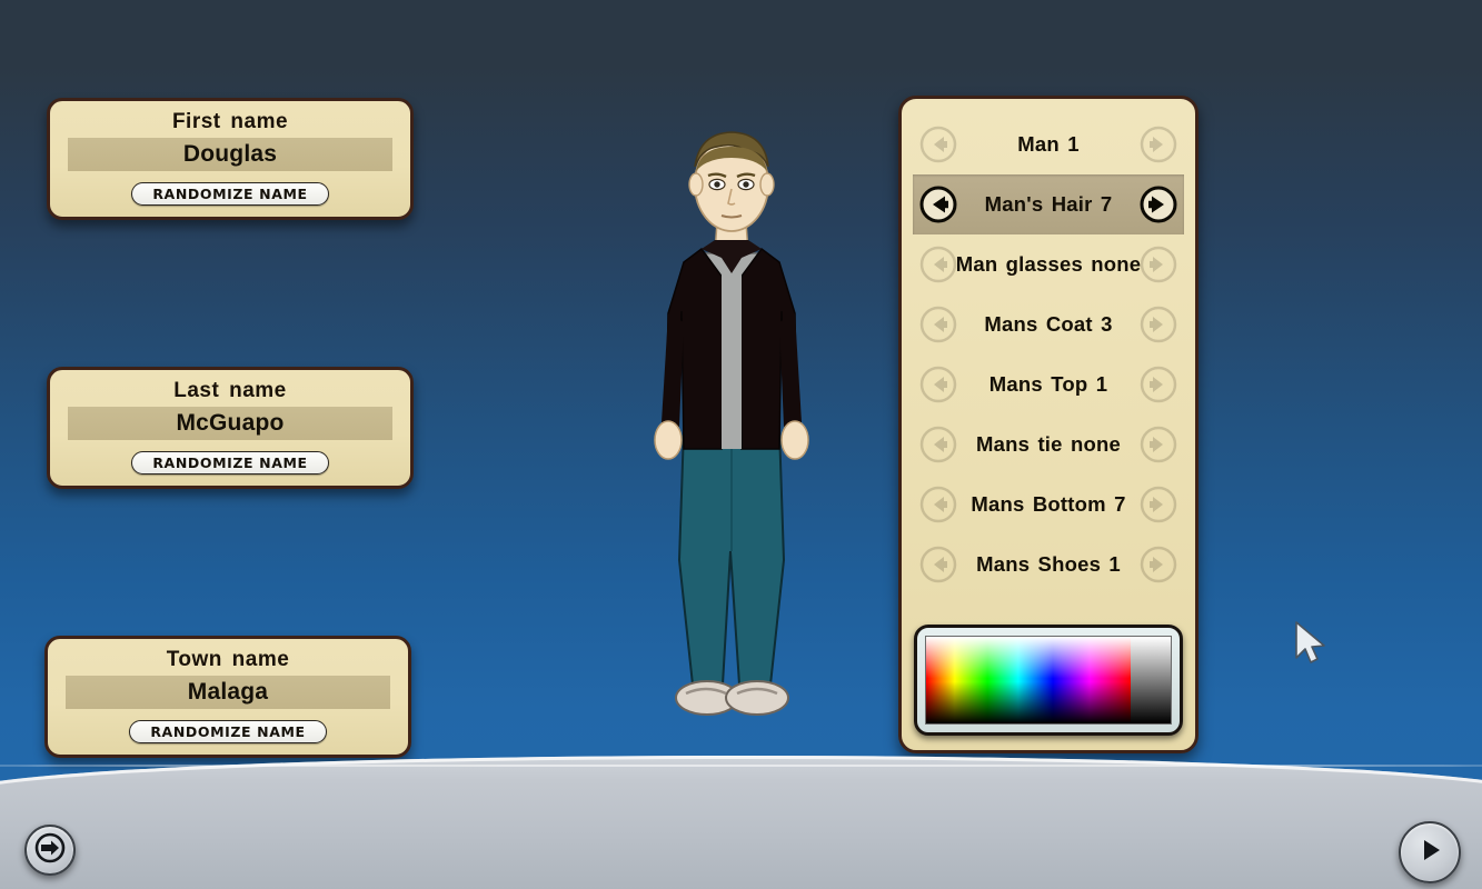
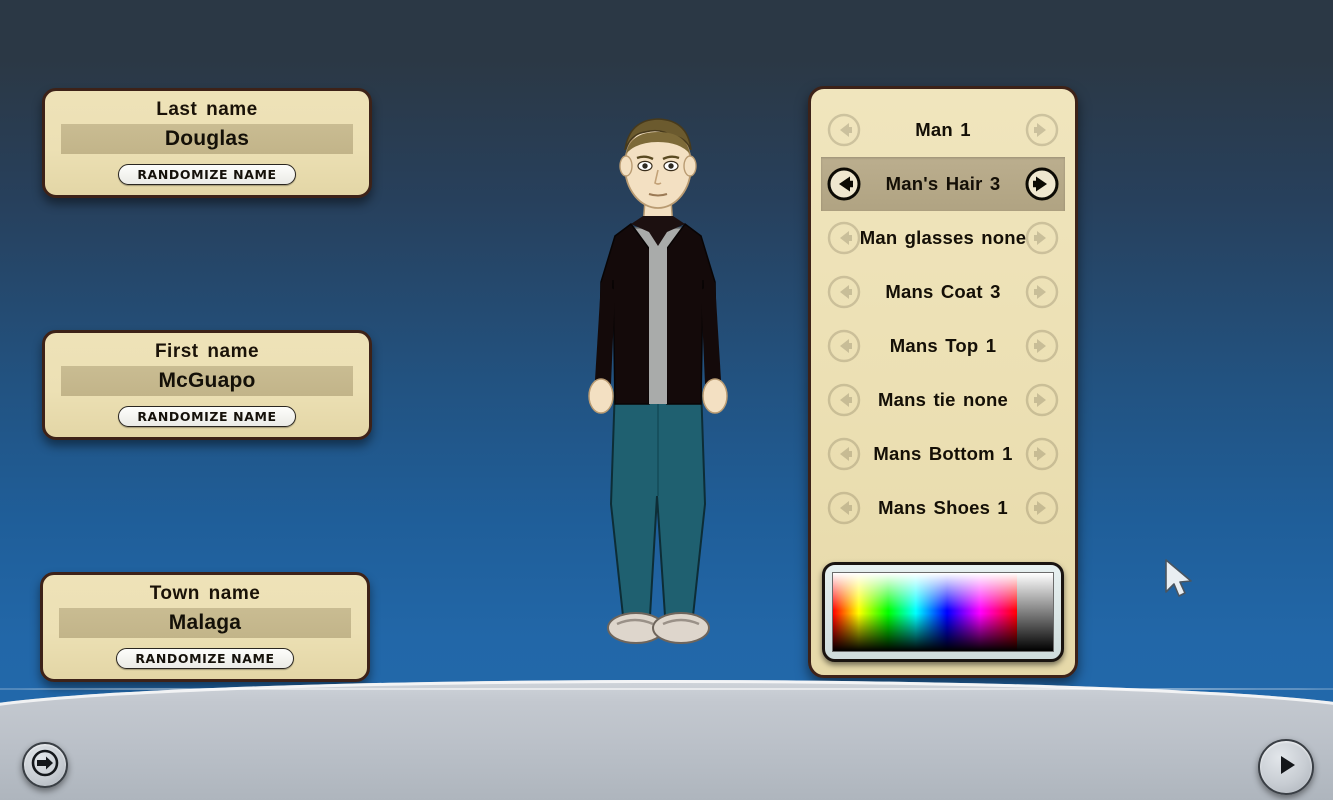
- First name
+ Last name
  Douglas
  RANDOMIZE NAME
- Last name
+ First name
  McGuapo
  RANDOMIZE NAME
  Town name
  Malaga
  RANDOMIZE NAME
  Man 1
- Man's Hair 7
+ Man's Hair 3
  Man glasses none
  Mans Coat 3
  Mans Top 1
  Mans tie none
- Mans Bottom 7
+ Mans Bottom 1
  Mans Shoes 1
